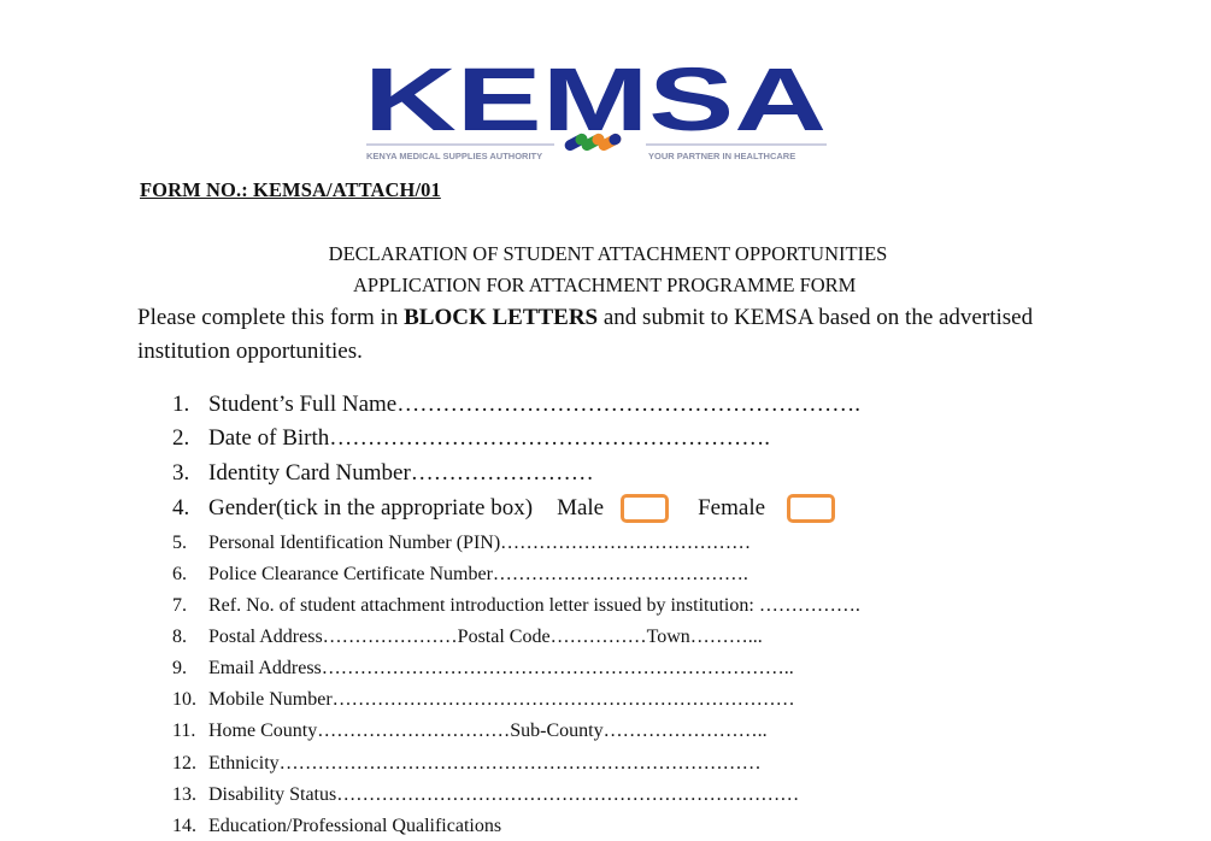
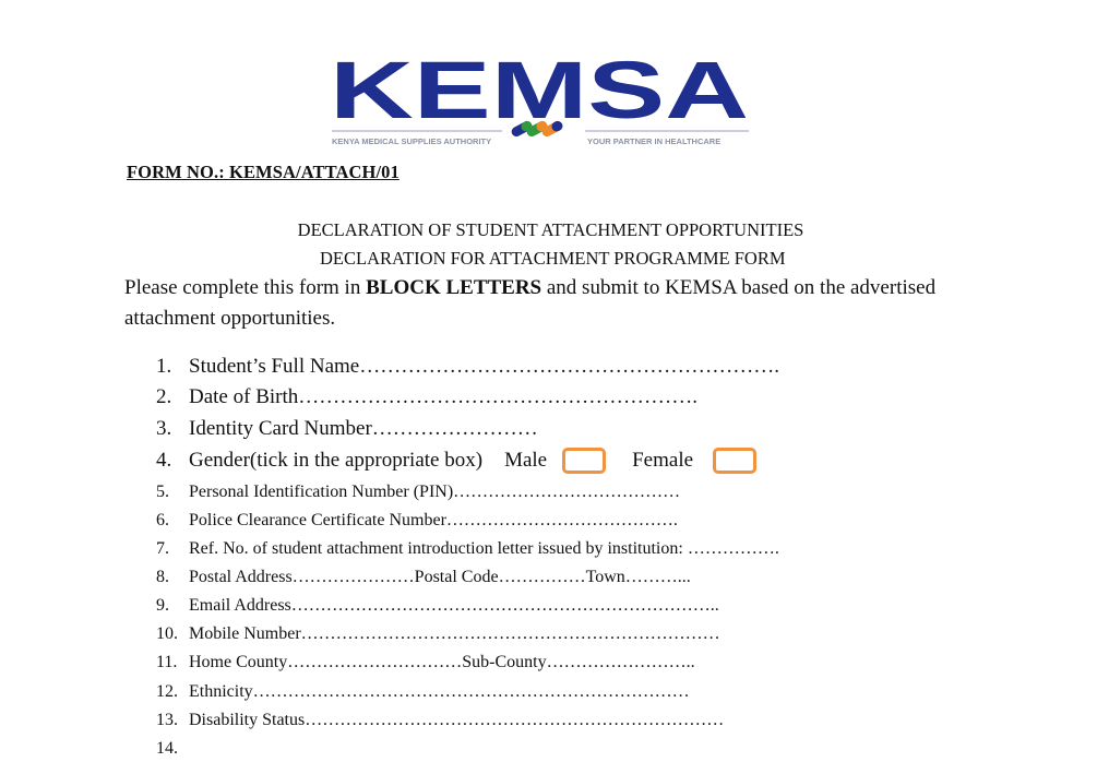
  KEMSA
  KENYA MEDICAL SUPPLIES AUTHORITY
  YOUR PARTNER IN HEALTHCARE
  FORM NO.: KEMSA/ATTACH/01
  DECLARATION OF STUDENT ATTACHMENT OPPORTUNITIES
- APPLICATION FOR ATTACHMENT PROGRAMME FORM
+ DECLARATION FOR ATTACHMENT PROGRAMME FORM
- Please complete this form in BLOCK LETTERS and submit to KEMSA based on the advertised institution opportunities.
+ Please complete this form in BLOCK LETTERS and submit to KEMSA based on the advertised attachment opportunities.
  1.
  Student’s Full Name…………………………………………………….
  2.
  Date of Birth………………………………………………….
  3.
  Identity Card Number……………………
  4.
  Gender(tick in the appropriate box)
  Male
  Female
  5.
  Personal Identification Number (PIN)…………………………………
  6.
  Police Clearance Certificate Number………………………………….
  7.
  Ref. No. of student attachment introduction letter issued by institution: …………….
  8.
  Postal Address…………………Postal Code……………Town………...
  9.
  Email Address………………………………………………………………..
  10.
  Mobile Number………………………………………………………………
  11.
  Home County…………………………Sub-County……………………..
  12.
  Ethnicity…………………………………………………………………
  13.
  Disability Status………………………………………………………………
  14.
- Education/Professional Qualifications
